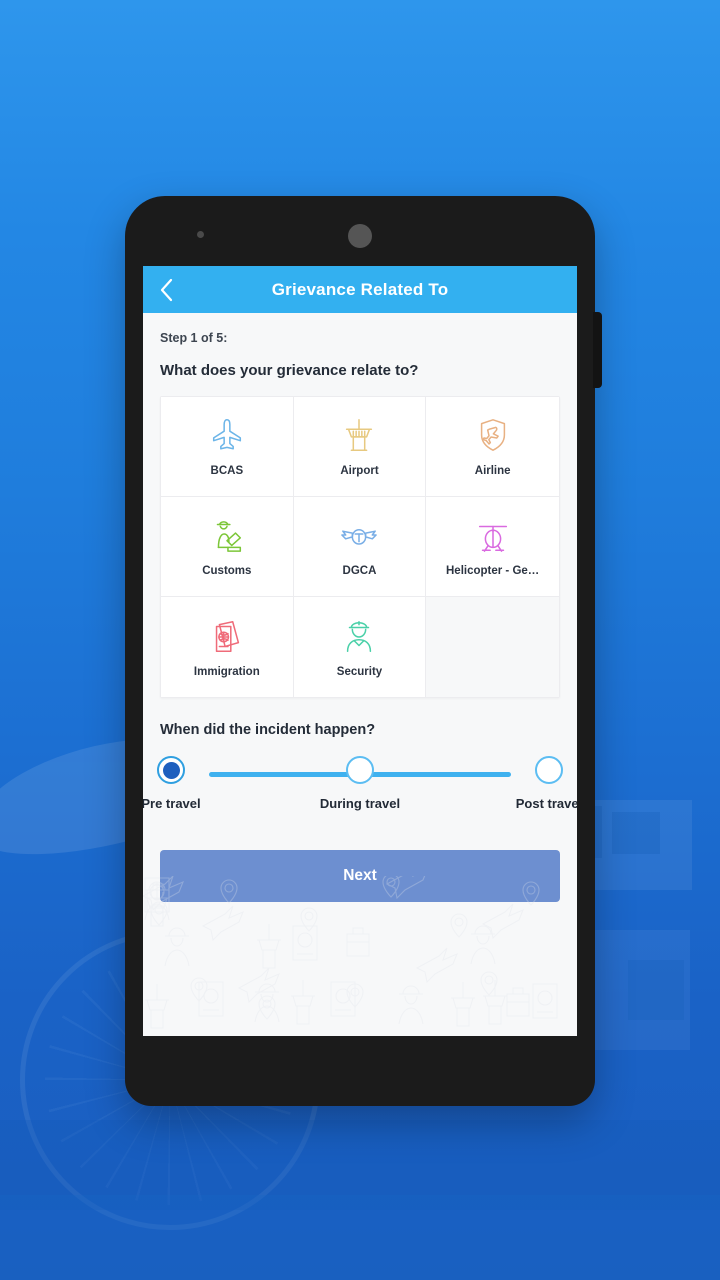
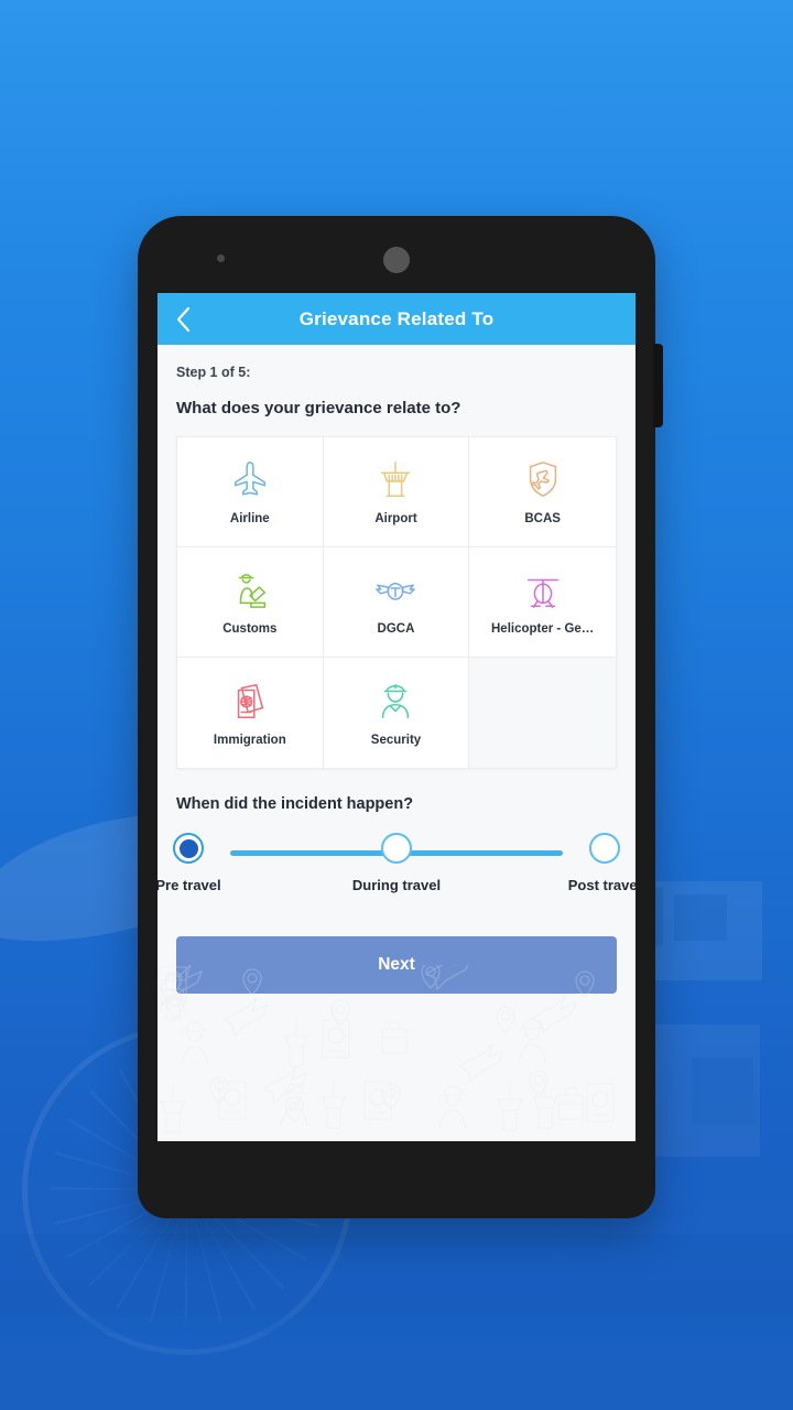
  Grievance Related To
  Step 1 of 5:
  What does your grievance relate to?
- BCAS
+ Airline
  Airport
- Airline
+ BCAS
  Customs
  DGCA
  Helicopter - Ge…
  Immigration
  Security
  When did the incident happen?
  Pre travel
  During travel
  Post trave
  Next
